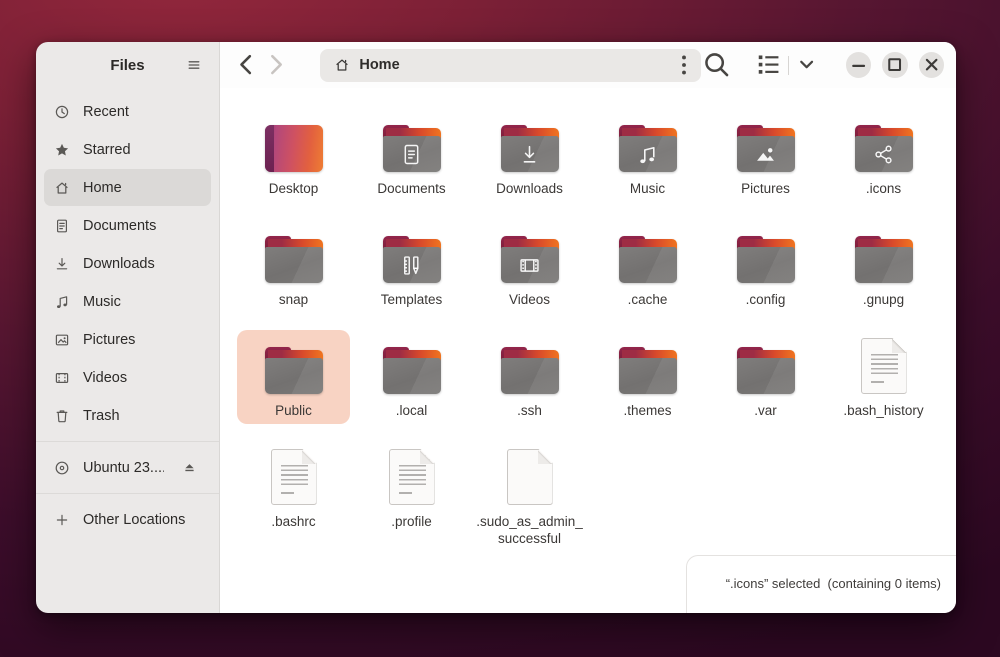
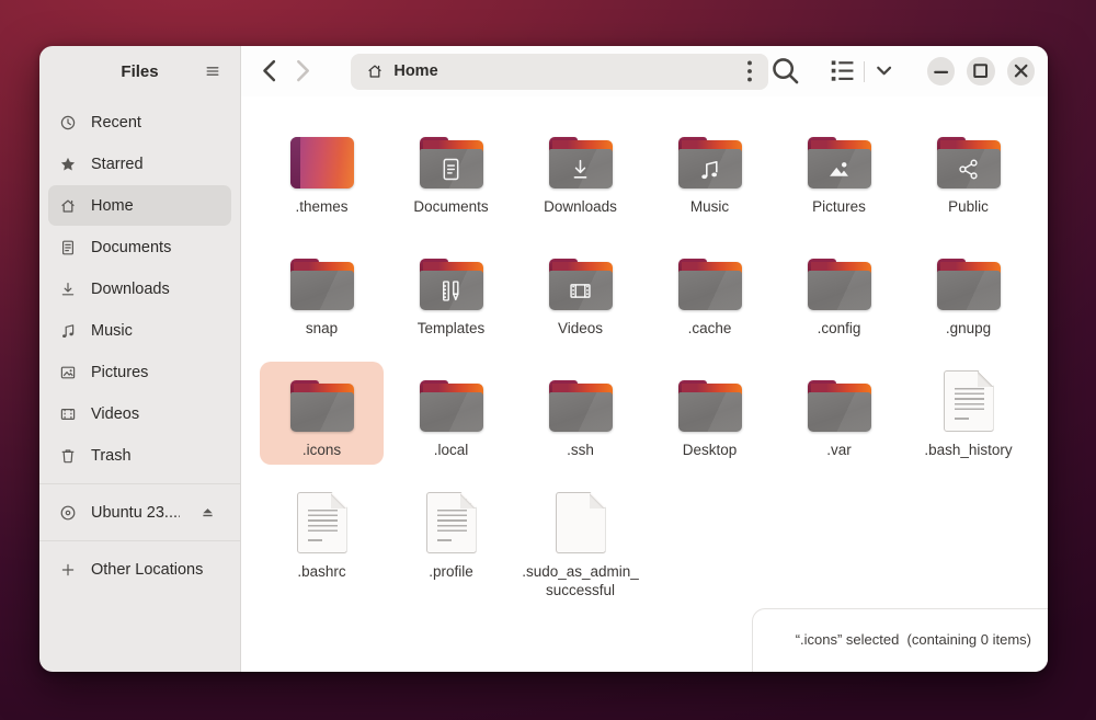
  Files
  Recent
  Starred
  Home
  Documents
  Downloads
  Music
  Pictures
  Videos
  Trash
  Ubuntu 23....
  Other Locations
  Home
- Desktop
+ .themes
  Documents
  Downloads
  Music
  Pictures
- .icons
+ Public
  snap
  Templates
  Videos
  .cache
  .config
  .gnupg
- Public
+ .icons
  .local
  .ssh
- .themes
+ Desktop
  .var
  .bash_history
  .bashrc
  .profile
  .sudo_as_admin_successful
  “.icons” selected (containing 0 items)
